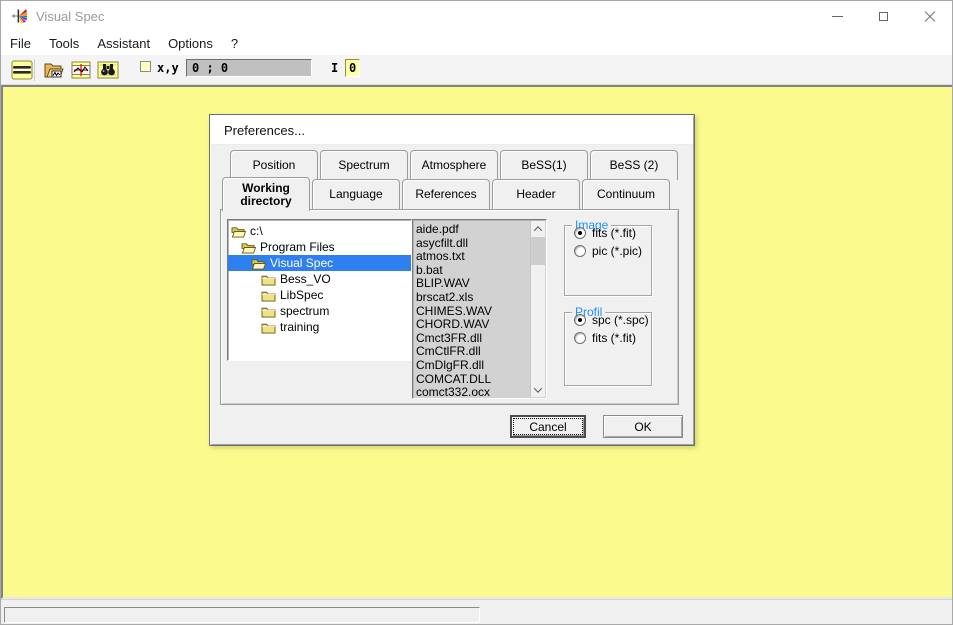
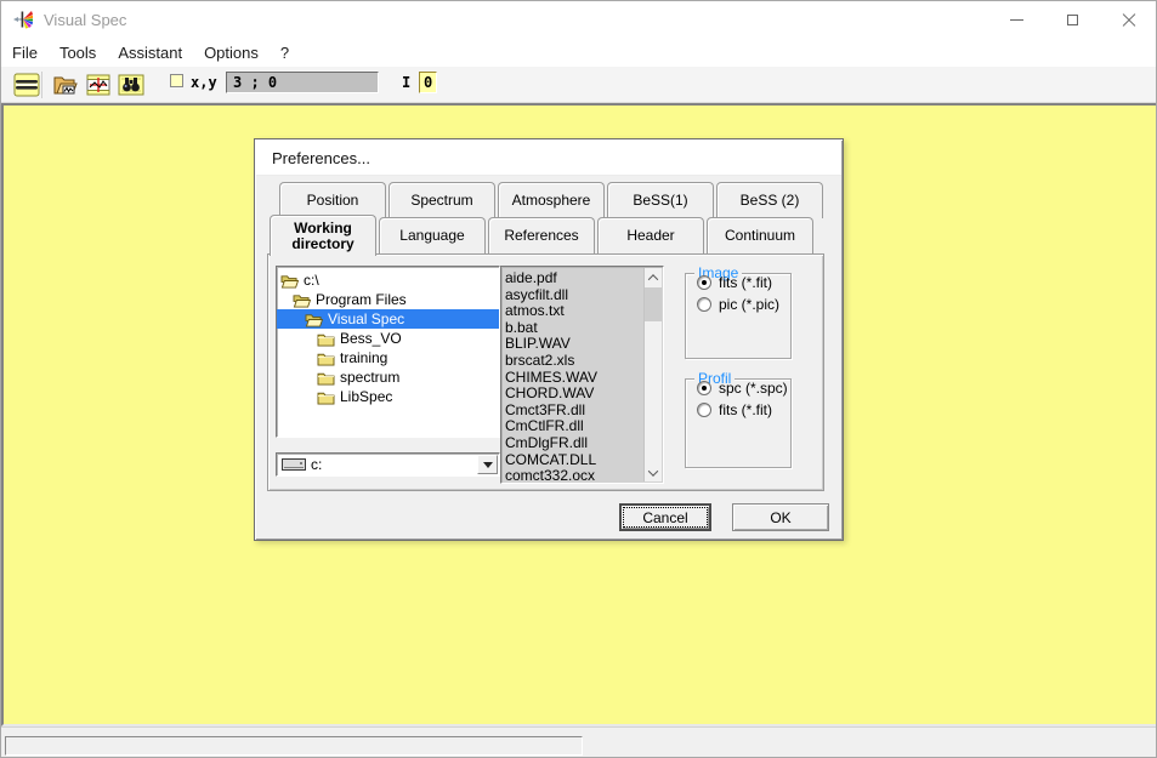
  Visual Spec
  File
  Tools
  Assistant
  Options
  ?
  x,y
- 0 ; 0
+ 3 ; 0
  I
  0
  Preferences...
  Position
  Spectrum
  Atmosphere
  BeSS(1)
  BeSS (2)
  Working directory
  Language
  References
  Header
  Continuum
  c:\
  Program Files
  Visual Spec
  Bess_VO
- LibSpec
+ training
  spectrum
- training
+ LibSpec
+ c:
  aide.pdf
  asycfilt.dll
  atmos.txt
  b.bat
  BLIP.WAV
  brscat2.xls
  CHIMES.WAV
  CHORD.WAV
  Cmct3FR.dll
  CmCtlFR.dll
  CmDlgFR.dll
  COMCAT.DLL
  comct332.ocx
  Image
  fits (*.fit)
  pic (*.pic)
  Profil
  spc (*.spc)
  fits (*.fit)
  Cancel
  OK
